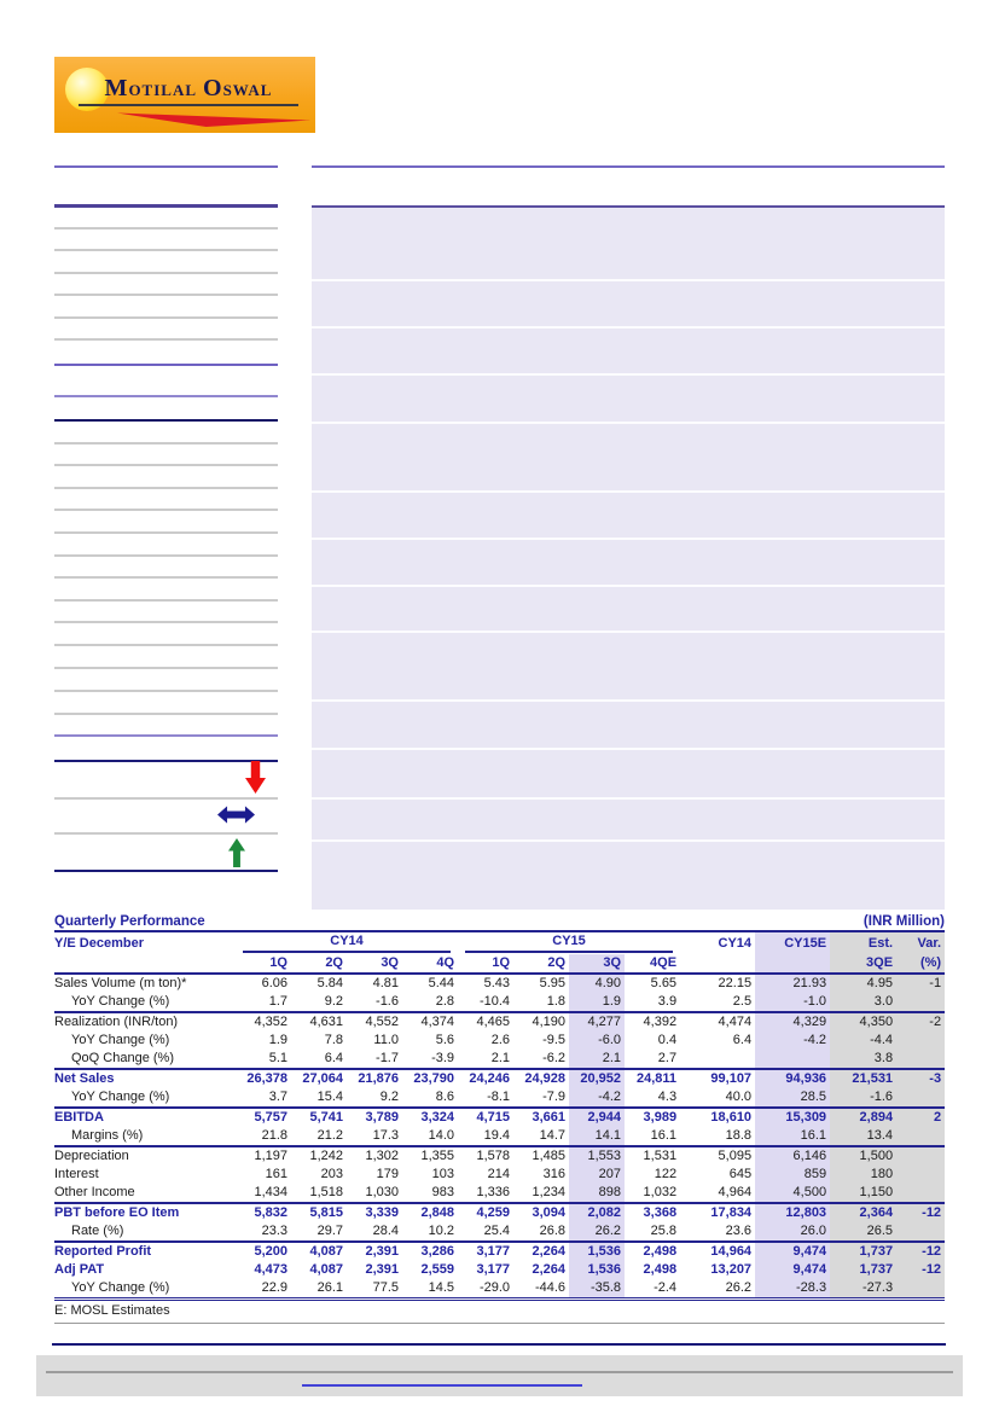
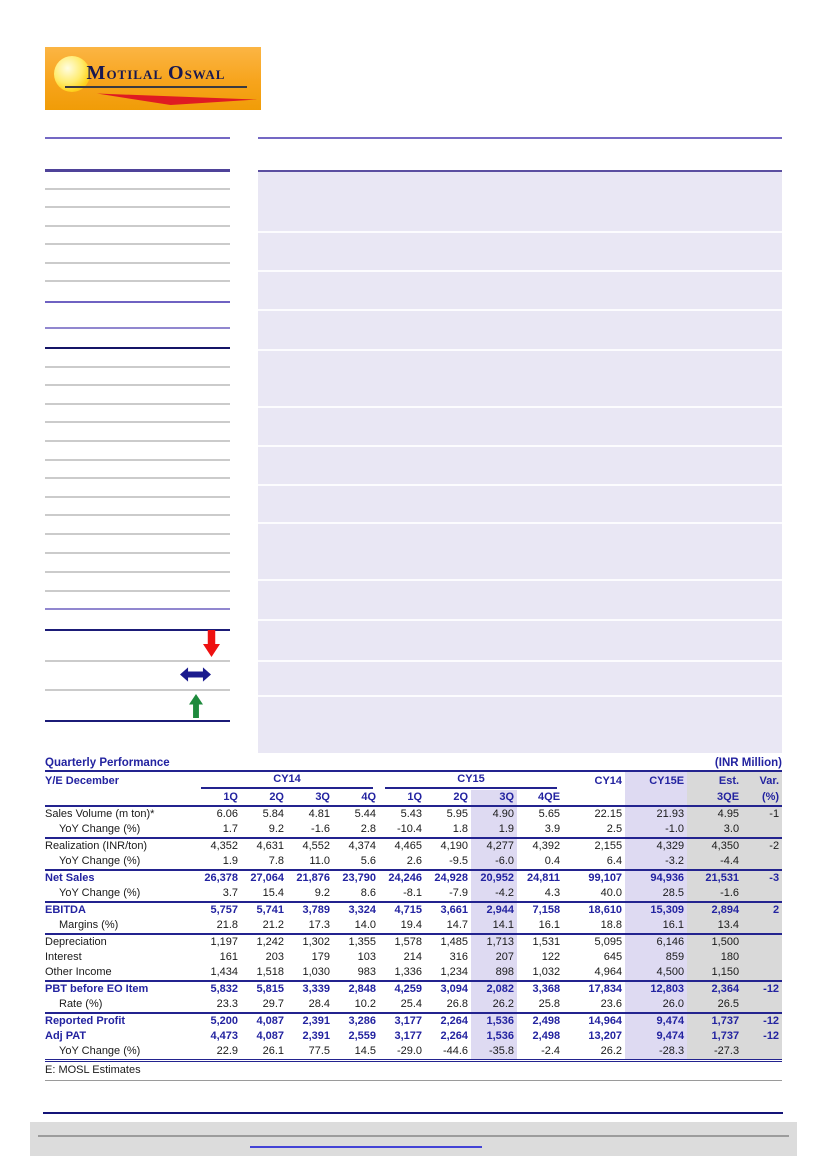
  MOTILAL OSWAL
  Quarterly Performance
  (INR Million)
  Y/E December	CY14	CY15	CY14	CY15E	Est.	Var.
  	1Q	2Q	3Q	4Q	1Q	2Q	3Q	4QE			3QE	(%)
  Sales Volume (m ton)*	6.06	5.84	4.81	5.44	5.43	5.95	4.90	5.65	22.15	21.93	4.95	-1
  YoY Change (%)	1.7	9.2	-1.6	2.8	-10.4	1.8	1.9	3.9	2.5	-1.0	3.0
- Realization (INR/ton)	4,352	4,631	4,552	4,374	4,465	4,190	4,277	4,392	4,474	4,329	4,350	-2
+ Realization (INR/ton)	4,352	4,631	4,552	4,374	4,465	4,190	4,277	4,392	2,155	4,329	4,350	-2
- YoY Change (%)	1.9	7.8	11.0	5.6	2.6	-9.5	-6.0	0.4	6.4	-4.2	-4.4
+ YoY Change (%)	1.9	7.8	11.0	5.6	2.6	-9.5	-6.0	0.4	6.4	-3.2	-4.4
- QoQ Change (%)	5.1	6.4	-1.7	-3.9	2.1	-6.2	2.1	2.7			3.8
  Net Sales	26,378	27,064	21,876	23,790	24,246	24,928	20,952	24,811	99,107	94,936	21,531	-3
  YoY Change (%)	3.7	15.4	9.2	8.6	-8.1	-7.9	-4.2	4.3	40.0	28.5	-1.6
- EBITDA	5,757	5,741	3,789	3,324	4,715	3,661	2,944	3,989	18,610	15,309	2,894	2
+ EBITDA	5,757	5,741	3,789	3,324	4,715	3,661	2,944	7,158	18,610	15,309	2,894	2
  Margins (%)	21.8	21.2	17.3	14.0	19.4	14.7	14.1	16.1	18.8	16.1	13.4
- Depreciation	1,197	1,242	1,302	1,355	1,578	1,485	1,553	1,531	5,095	6,146	1,500
+ Depreciation	1,197	1,242	1,302	1,355	1,578	1,485	1,713	1,531	5,095	6,146	1,500
  Interest	161	203	179	103	214	316	207	122	645	859	180
  Other Income	1,434	1,518	1,030	983	1,336	1,234	898	1,032	4,964	4,500	1,150
  PBT before EO Item	5,832	5,815	3,339	2,848	4,259	3,094	2,082	3,368	17,834	12,803	2,364	-12
  Rate (%)	23.3	29.7	28.4	10.2	25.4	26.8	26.2	25.8	23.6	26.0	26.5
  Reported Profit	5,200	4,087	2,391	3,286	3,177	2,264	1,536	2,498	14,964	9,474	1,737	-12
  Adj PAT	4,473	4,087	2,391	2,559	3,177	2,264	1,536	2,498	13,207	9,474	1,737	-12
  YoY Change (%)	22.9	26.1	77.5	14.5	-29.0	-44.6	-35.8	-2.4	26.2	-28.3	-27.3
  E: MOSL Estimates
